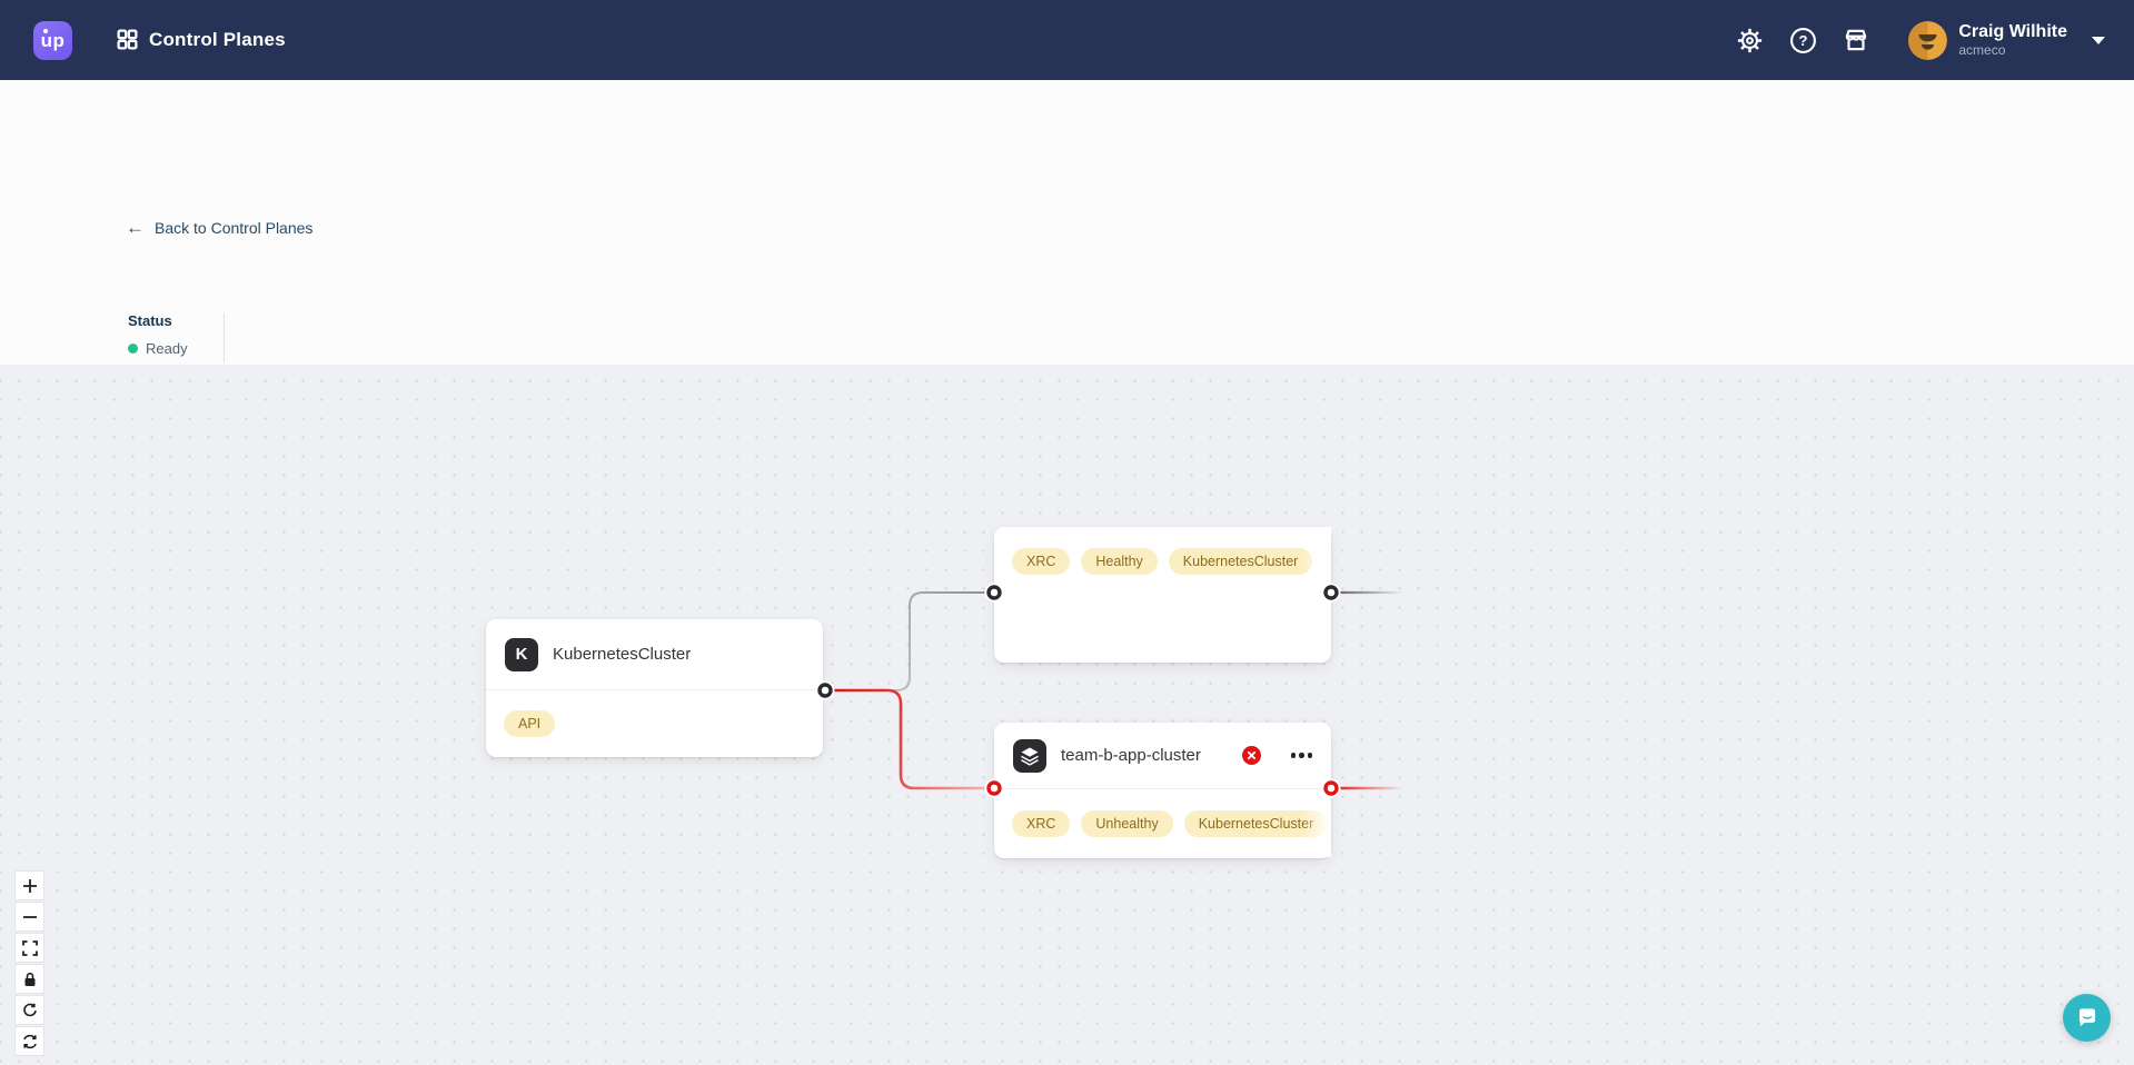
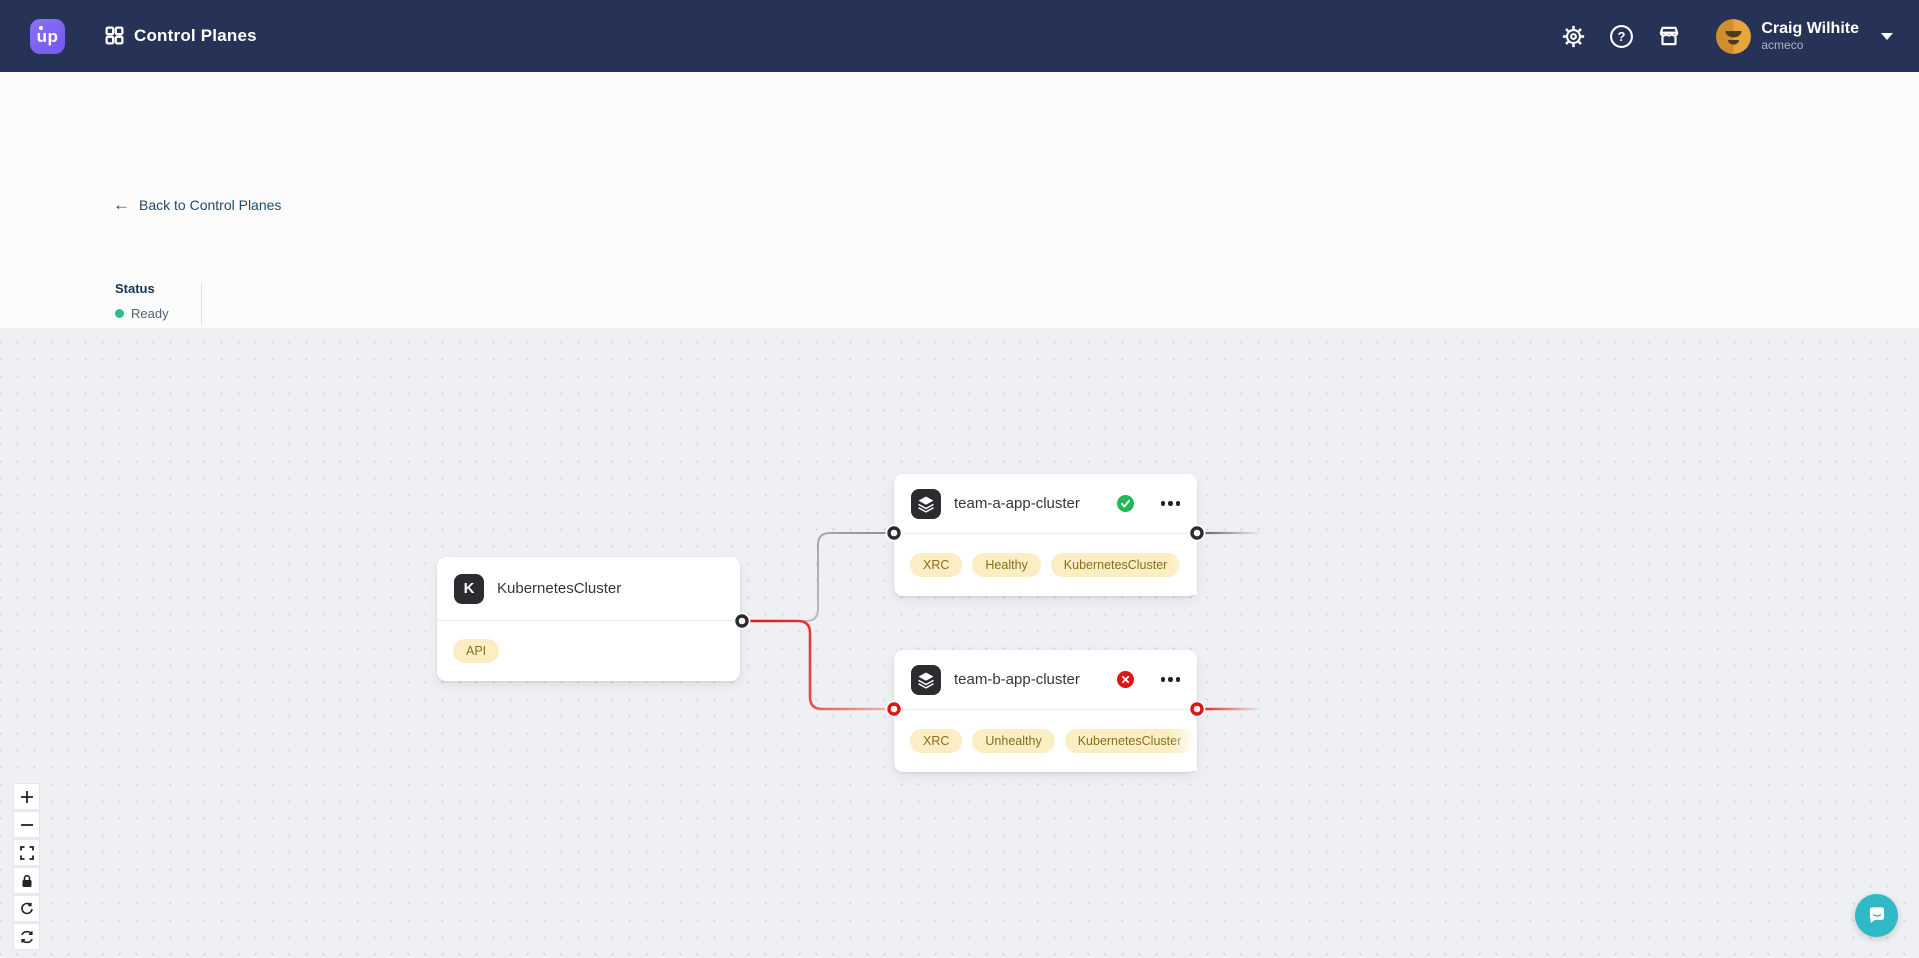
  up
  Control Planes
  ?
  Craig Wilhite
  acmeco
  ←
  Back to Control Planes
  Status
  Ready
  K
  KubernetesCluster
  API
+ team-a-app-cluster
  XRC
  Healthy
  KubernetesCluster
  team-b-app-cluster
  XRC
  Unhealthy
  KubernetesClust
